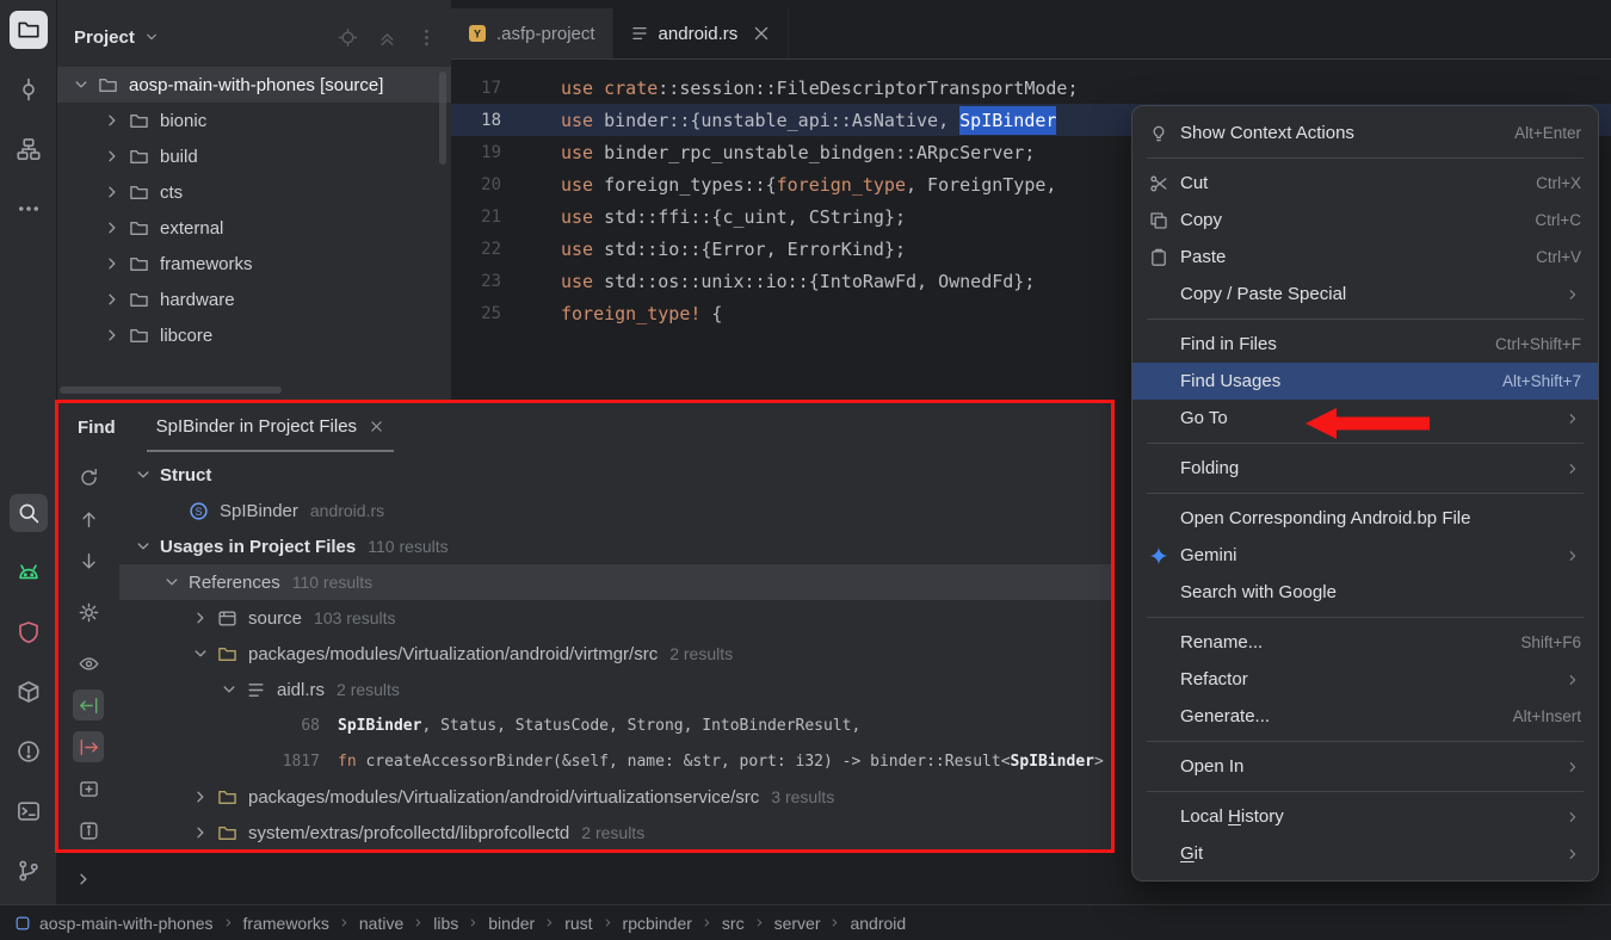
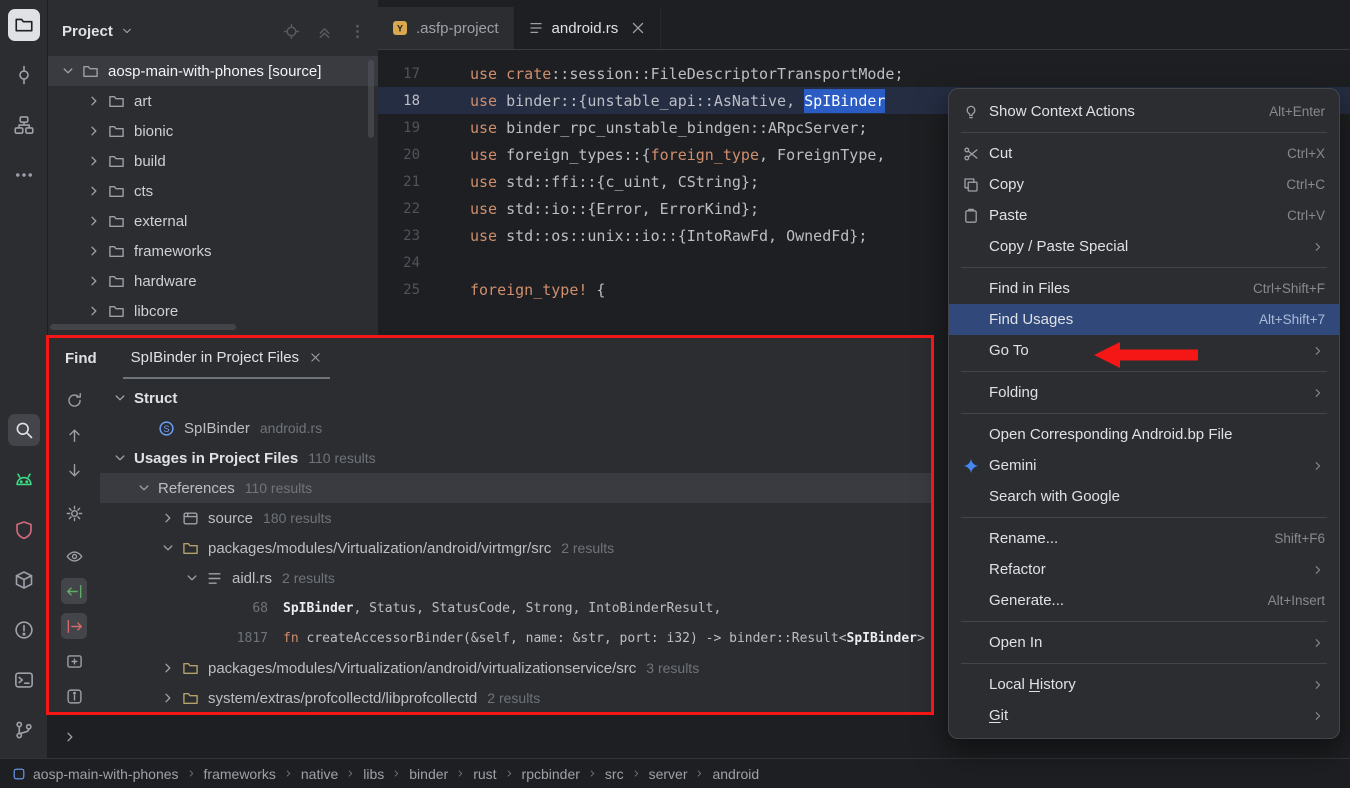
  Project
  aosp-main-with-phones [source]
+ art
  bionic
  build
  cts
  external
  frameworks
  hardware
  libcore
  Y
  .asfp-project
  android.rs
  17
  use crate::session::FileDescriptorTransportMode;
  18
  use binder::{unstable_api::AsNative, SpIBinder
  19
  use binder_rpc_unstable_bindgen::ARpcServer;
  20
  use foreign_types::{foreign_type, ForeignType,
  21
  use std::ffi::{c_uint, CString};
  22
  use std::io::{Error, ErrorKind};
  23
  use std::os::unix::io::{IntoRawFd, OwnedFd};
+ 24
  25
  foreign_type! {
  Find
  SpIBinder in Project Files
  Struct
  S
  SpIBinder
  android.rs
  Usages in Project Files
  110 results
  References
  110 results
  source
- 103 results
+ 180 results
  packages/modules/Virtualization/android/virtmgr/src
  2 results
  aidl.rs
  2 results
  68
  SpIBinder, Status, StatusCode, Strong, IntoBinderResult,
  1817
  fn createAccessorBinder(&self, name: &str, port: i32) -> binder::Result<SpIBinder>
  packages/modules/Virtualization/android/virtualizationservice/src
  3 results
  system/extras/profcollectd/libprofcollectd
  2 results
  aosp-main-with-phones
  frameworks
  native
  libs
  binder
  rust
  rpcbinder
  src
  server
  android
  Show Context Actions
  Alt+Enter
  Cut
  Ctrl+X
  Copy
  Ctrl+C
  Paste
  Ctrl+V
  Copy / Paste Special
  Find in Files
  Ctrl+Shift+F
  Find Usages
  Alt+Shift+7
  Go To
  Folding
  Open Corresponding Android.bp File
  Gemini
  Search with Google
  Rename...
  Shift+F6
  Refactor
  Generate...
  Alt+Insert
  Open In
  Local History
  Git
